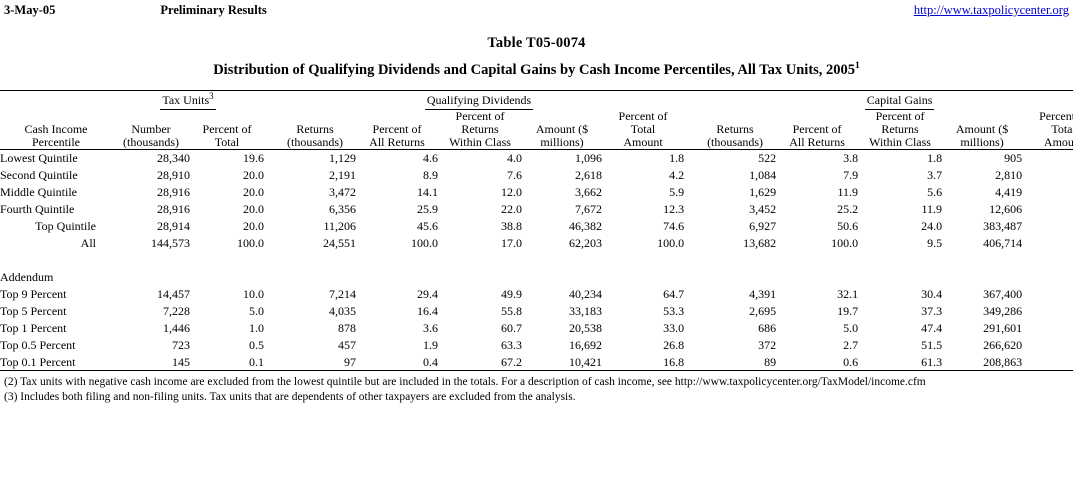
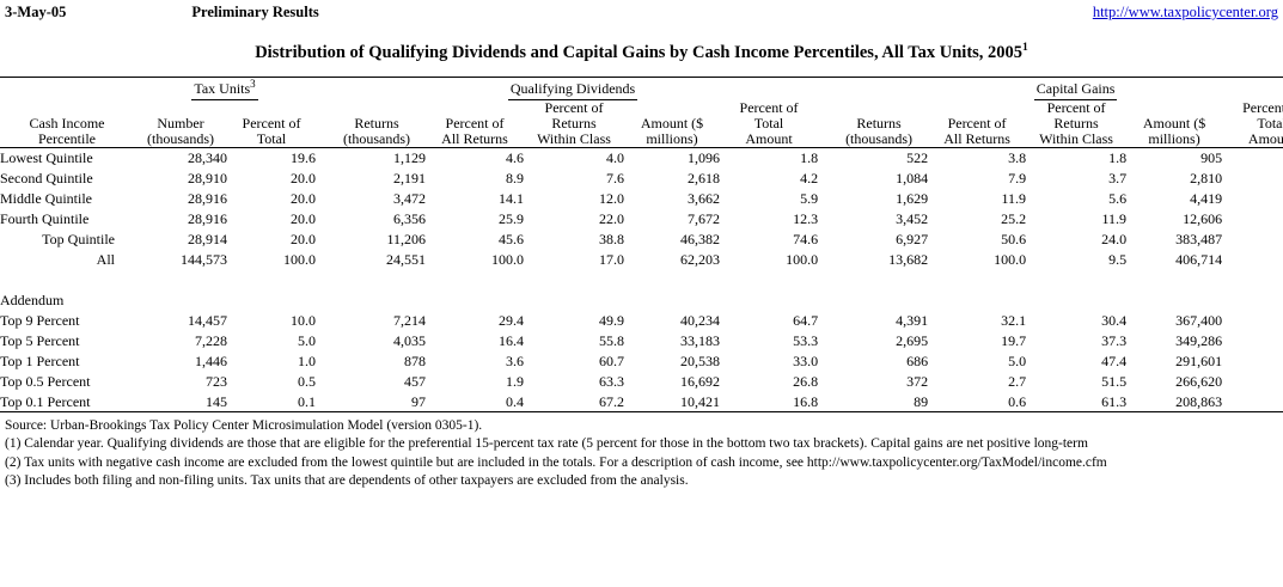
  3-May-05
  Preliminary Results
  http://www.taxpolicycenter.org
- Table T05-0074
  Distribution of Qualifying Dividends and Capital Gains by Cash Income Percentiles, All Tax Units, 20051
  	Tax Units3		Qualifying Dividends		Capital Gains
  Cash Income Percentile	Number (thousands)	Percent of Total		Returns (thousands)	Percent of All Returns	Percent of Returns Within Class	Amount ($ millions)	Percent of Total Amount		Returns (thousands)	Percent of All Returns	Percent of Returns Within Class	Amount ($ millions)	Percen Tota Amou
  Lowest Quintile	28,340	19.6		1,129	4.6	4.0	1,096	1.8		522	3.8	1.8	905
  Second Quintile	28,910	20.0		2,191	8.9	7.6	2,618	4.2		1,084	7.9	3.7	2,810
  Middle Quintile	28,916	20.0		3,472	14.1	12.0	3,662	5.9		1,629	11.9	5.6	4,419
  Fourth Quintile	28,916	20.0		6,356	25.9	22.0	7,672	12.3		3,452	25.2	11.9	12,606
  Top Quintile	28,914	20.0		11,206	45.6	38.8	46,382	74.6		6,927	50.6	24.0	383,487
  All	144,573	100.0		24,551	100.0	17.0	62,203	100.0		13,682	100.0	9.5	406,714
  Addendum
  Top 9 Percent	14,457	10.0		7,214	29.4	49.9	40,234	64.7		4,391	32.1	30.4	367,400
  Top 5 Percent	7,228	5.0		4,035	16.4	55.8	33,183	53.3		2,695	19.7	37.3	349,286
  Top 1 Percent	1,446	1.0		878	3.6	60.7	20,538	33.0		686	5.0	47.4	291,601
  Top 0.5 Percent	723	0.5		457	1.9	63.3	16,692	26.8		372	2.7	51.5	266,620
  Top 0.1 Percent	145	0.1		97	0.4	67.2	10,421	16.8		89	0.6	61.3	208,863
+ Source: Urban-Brookings Tax Policy Center Microsimulation Model (version 0305-1).
+ (1) Calendar year. Qualifying dividends are those that are eligible for the preferential 15-percent tax rate (5 percent for those in the bottom two tax brackets). Capital gains are net positive long-term
  (2) Tax units with negative cash income are excluded from the lowest quintile but are included in the totals. For a description of cash income, see http://www.taxpolicycenter.org/TaxModel/income.cfm
  (3) Includes both filing and non-filing units. Tax units that are dependents of other taxpayers are excluded from the analysis.
